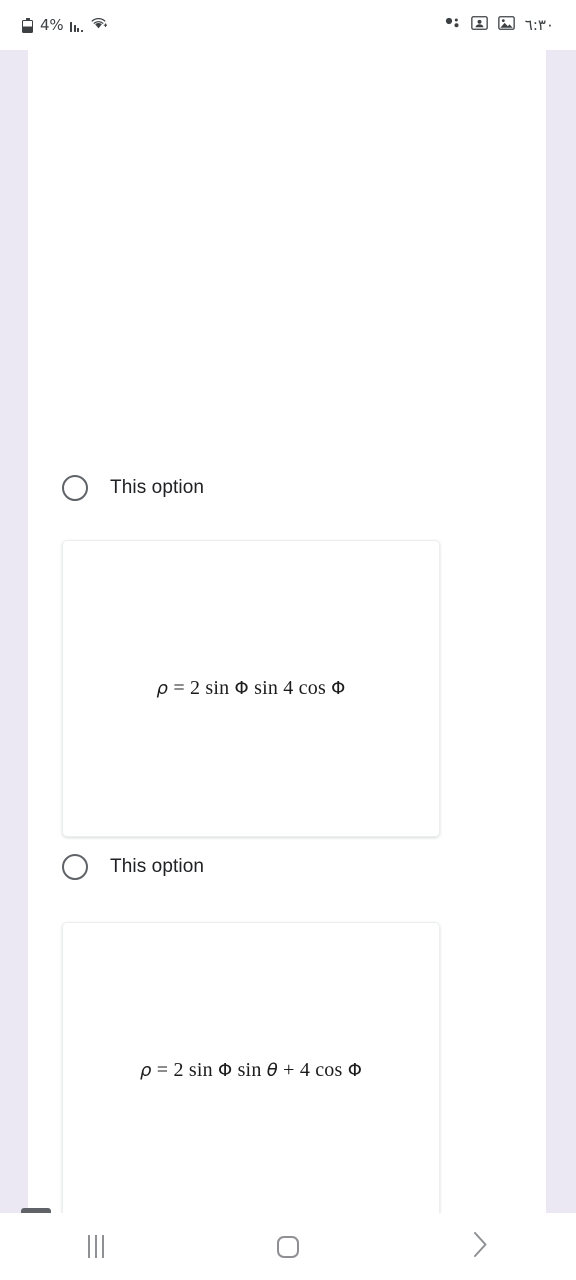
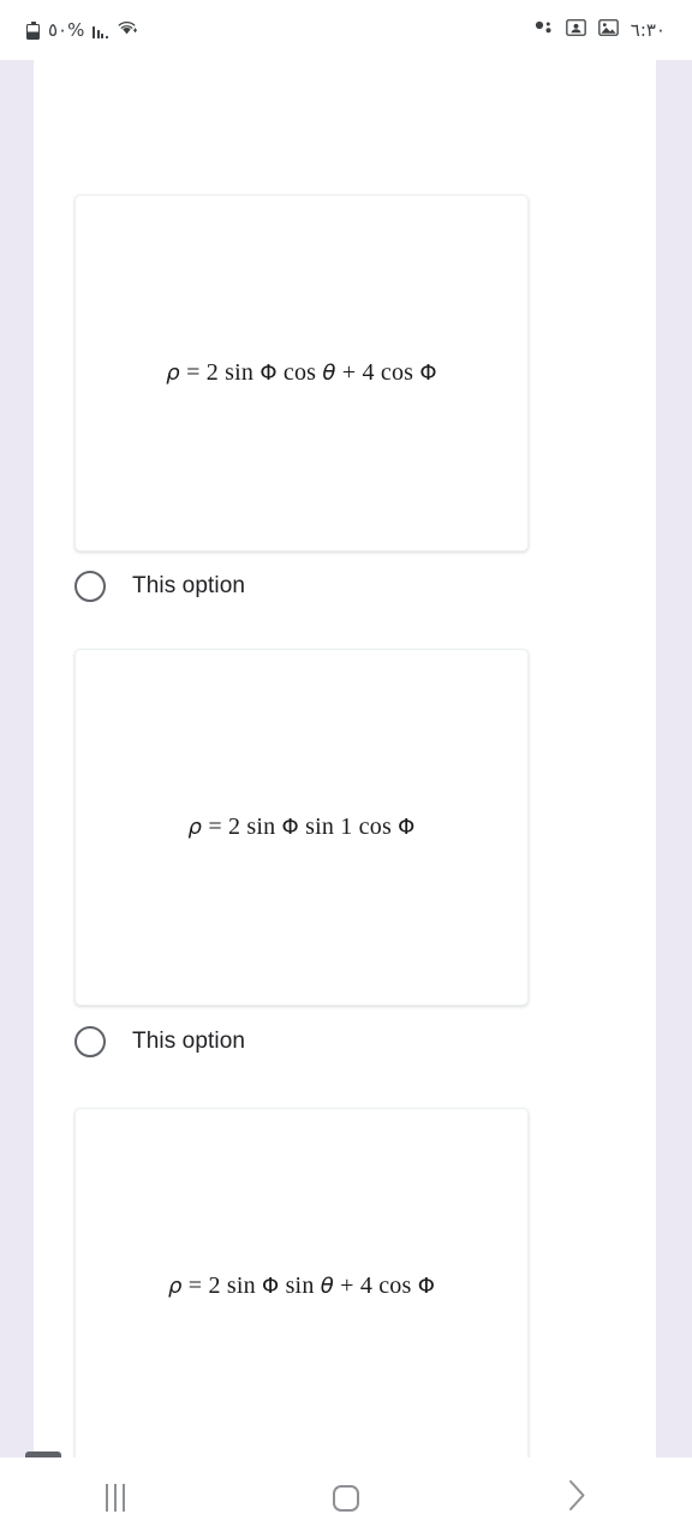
- 4%
+ ٥٠%
  ٦:٣٠
+ ρ = 2 sin Φ cos θ + 4 cos Φ
  This option
- ρ = 2 sin Φ sin 4 cos Φ
+ ρ = 2 sin Φ sin 1 cos Φ
  This option
  ρ = 2 sin Φ sin θ + 4 cos Φ
